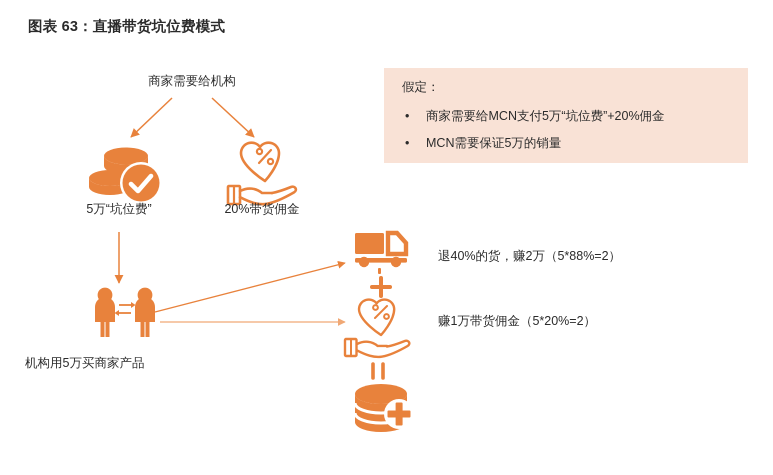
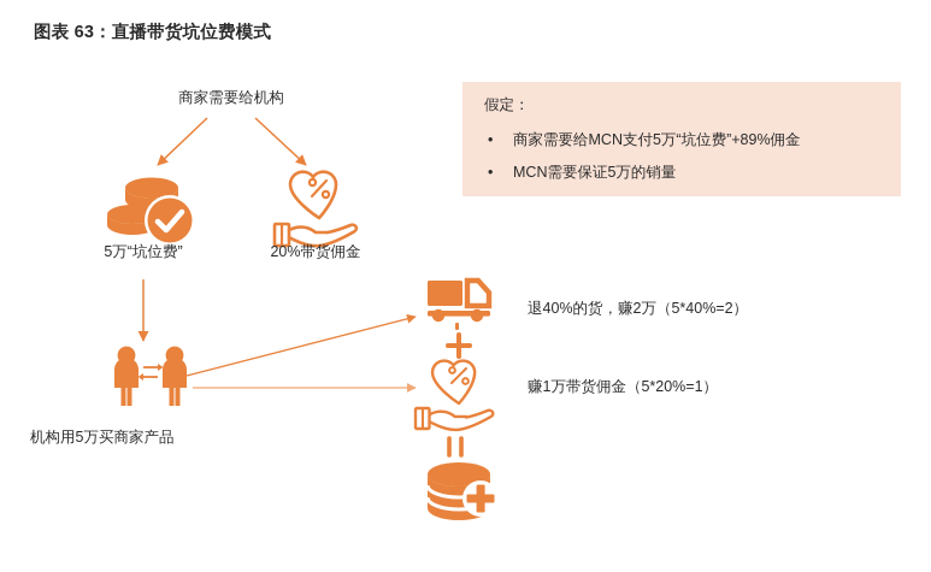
  图表 63：直播带货坑位费模式
  假定：
  •
- 商家需要给MCN支付5万“坑位费”+20%佣金
+ 商家需要给MCN支付5万“坑位费”+89%佣金
  •
  MCN需要保证5万的销量
  商家需要给机构
  5万“坑位费”
  20%带货佣金
  机构用5万买商家产品
- 退40%的货，赚2万（5*88%=2）
+ 退40%的货，赚2万（5*40%=2）
- 赚1万带货佣金（5*20%=2）
+ 赚1万带货佣金（5*20%=1）
